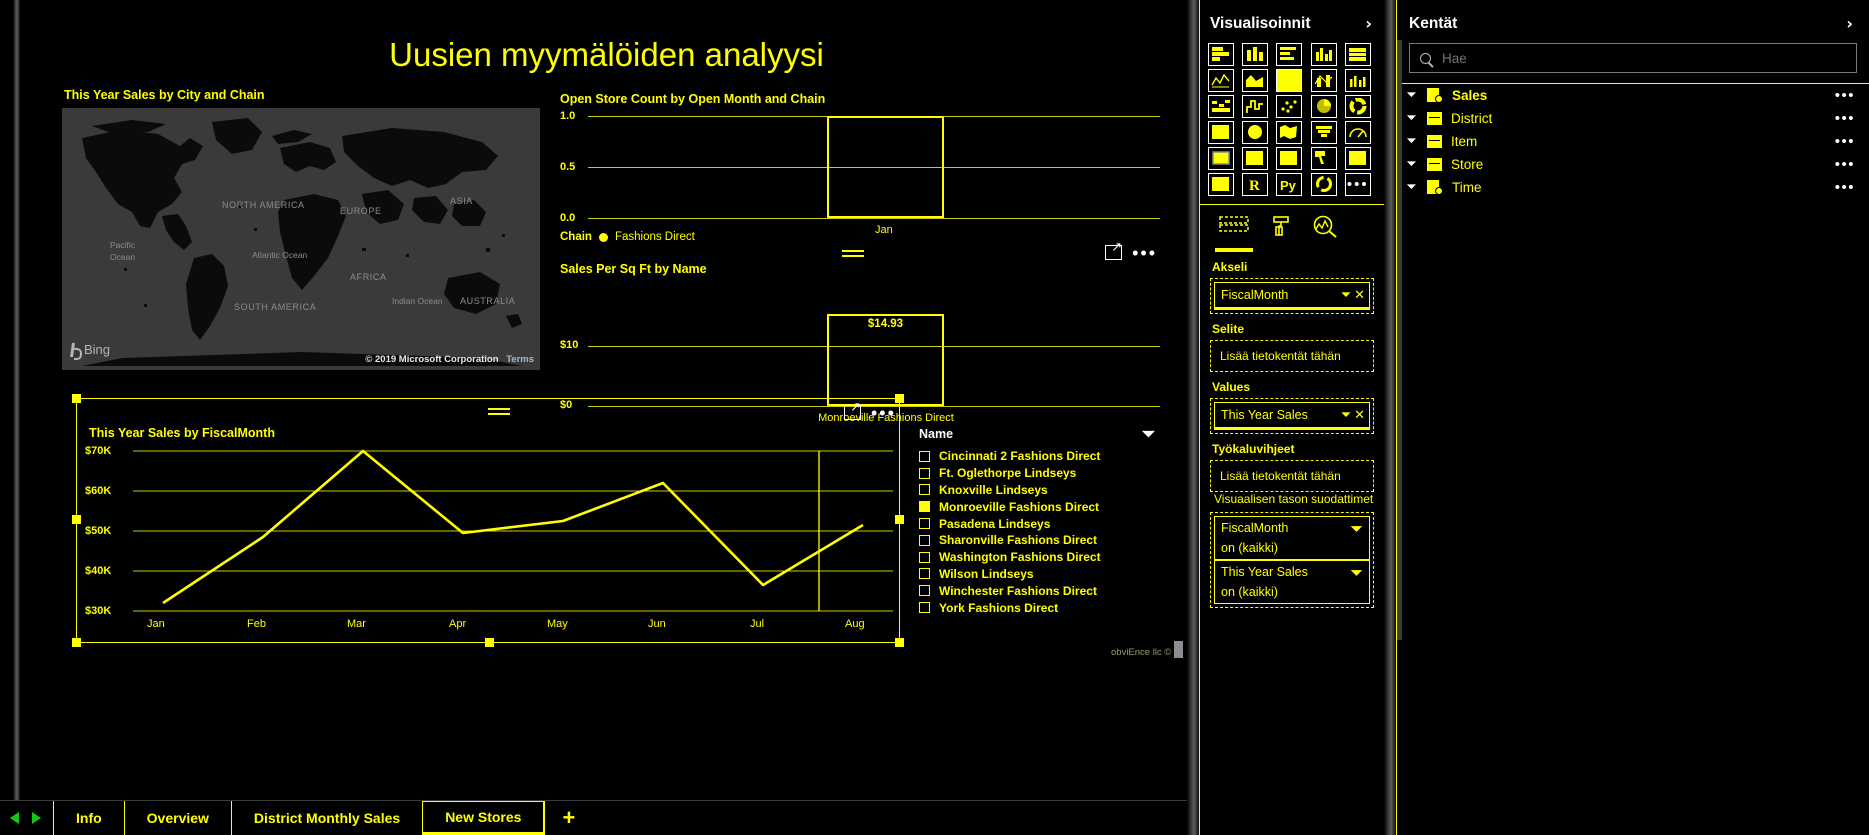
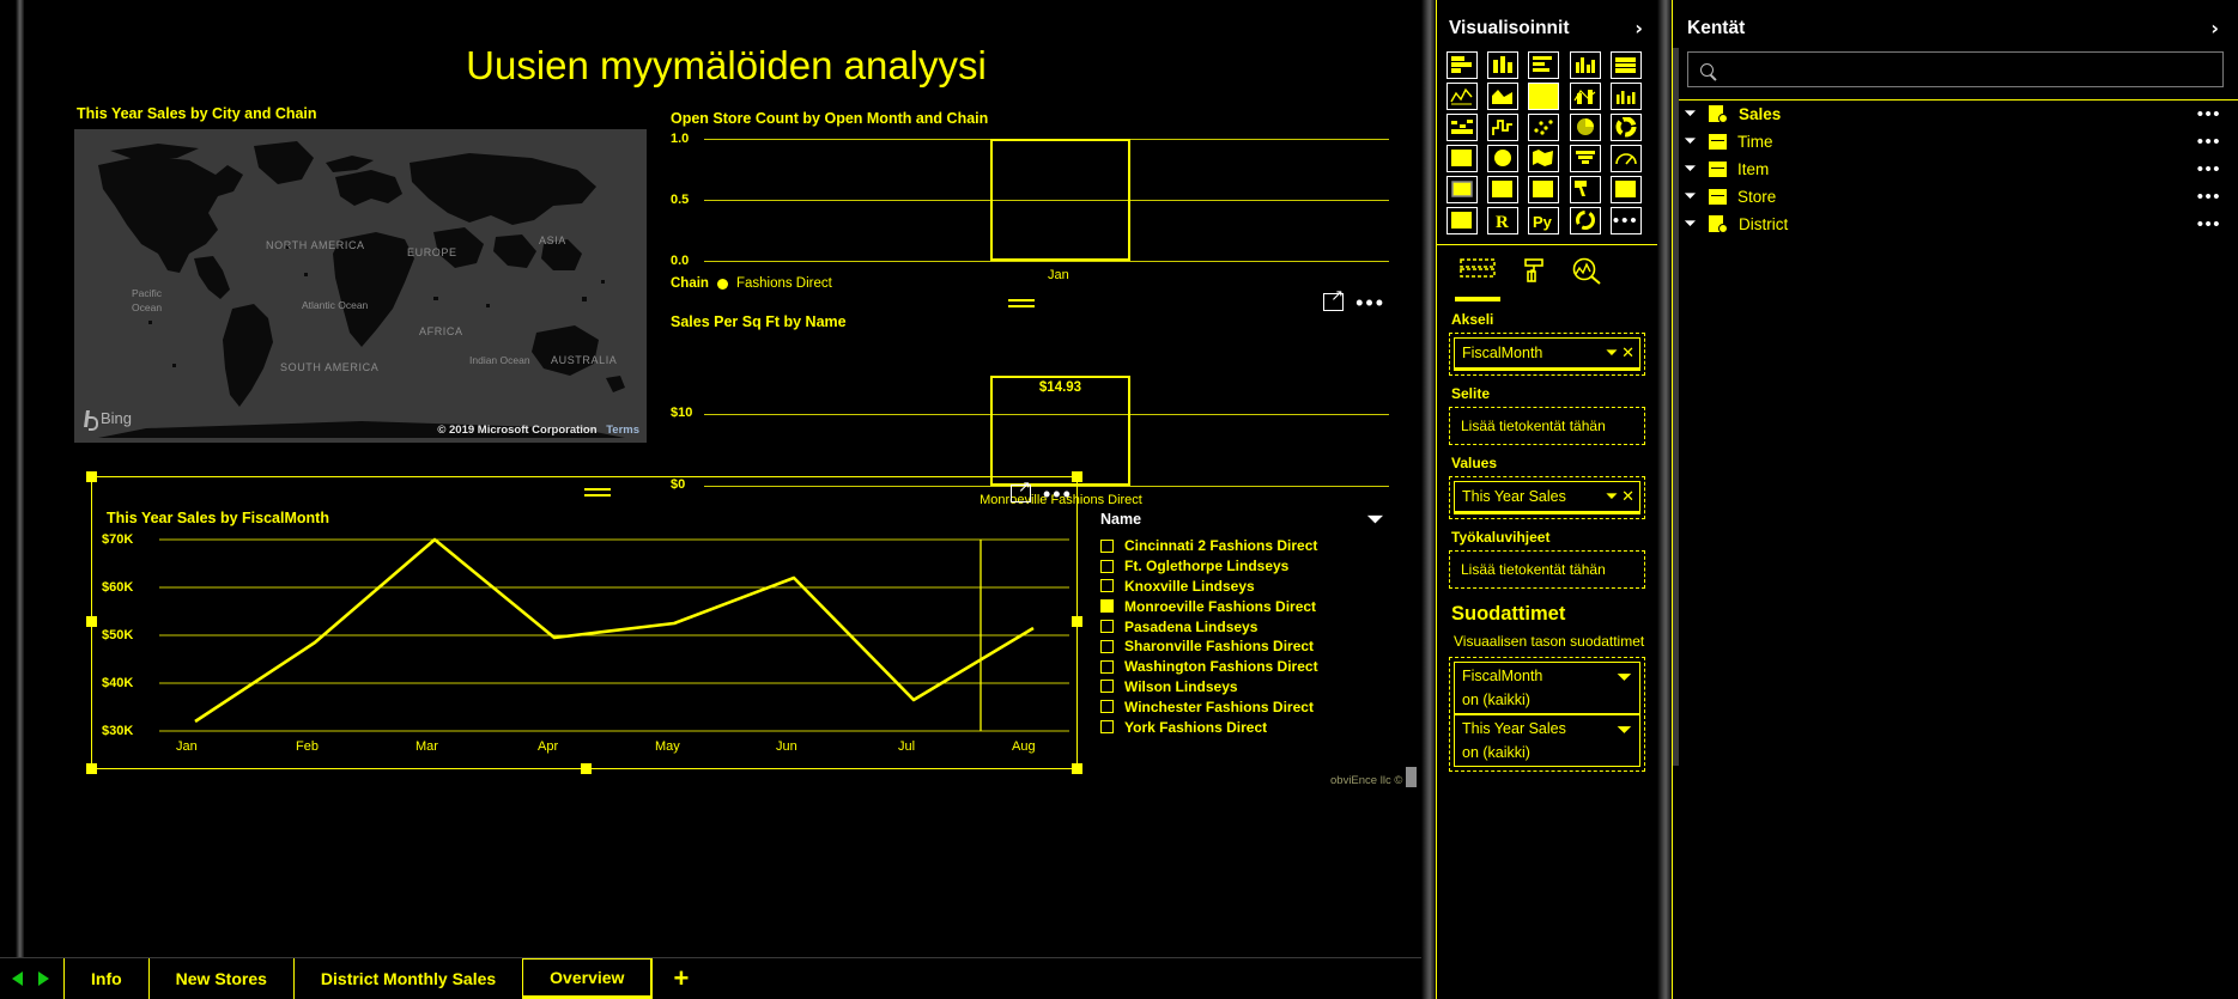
  Uusien myymälöiden analyysi
  This Year Sales by City and Chain
  NORTH AMERICA
  EUROPE
  ASIA
  AFRICA
  SOUTH AMERICA
  AUSTRALIA
  Pacific
  Ocean
  Atlantic Ocean
  Indian Ocean
  Bing
  © 2019 Microsoft Corporation Terms
  Open Store Count by Open Month and Chain
  1.0
  0.5
  0.0
  Jan
  Chain
  Fashions Direct
  •••
  Sales Per Sq Ft by Name
  $10
  $0
  $14.93
  Monroeville Fashions Direct
  •••
  This Year Sales by FiscalMonth
  $70K
  $60K
  $50K
  $40K
  $30K
  Jan
  Feb
  Mar
  Apr
  May
  Jun
  Jul
  Aug
  Name
  ⏷
  Cincinnati 2 Fashions Direct
  Ft. Oglethorpe Lindseys
  Knoxville Lindseys
  Monroeville Fashions Direct
  Pasadena Lindseys
  Sharonville Fashions Direct
  Washington Fashions Direct
  Wilson Lindseys
  Winchester Fashions Direct
  York Fashions Direct
  obviEnce llc ©
  Info
- Overview
+ New Stores
  District Monthly Sales
- New Stores
+ Overview
  +
  Visualisoinnit
  ›
  R
  Py
  •••
  Akseli
  FiscalMonth
  ⏷
  ✕
  Selite
  Lisää tietokentät tähän
  Values
  This Year Sales
  ⏷
  ✕
  Työkaluvihjeet
  Lisää tietokentät tähän
+ Suodattimet
  Visuaalisen tason suodattimet
  FiscalMonth
  ⏷
  on (kaikki)
  This Year Sales
  ⏷
  on (kaikki)
  Kentät
  ›
- Hae
  ⏷
  Sales
  •••
  ⏷
- District
+ Time
  •••
  ⏷
  Item
  •••
  ⏷
  Store
  •••
  ⏷
- Time
+ District
  •••
